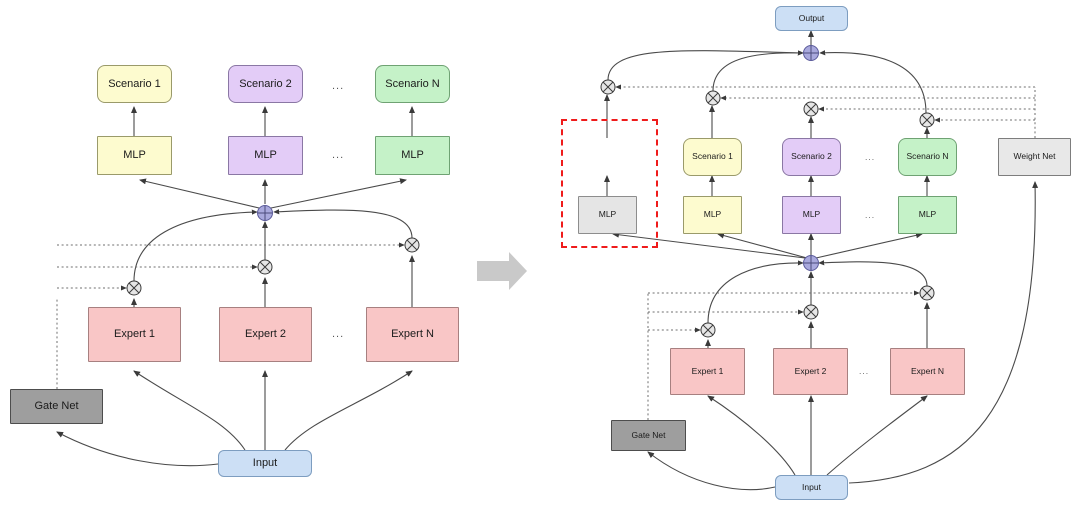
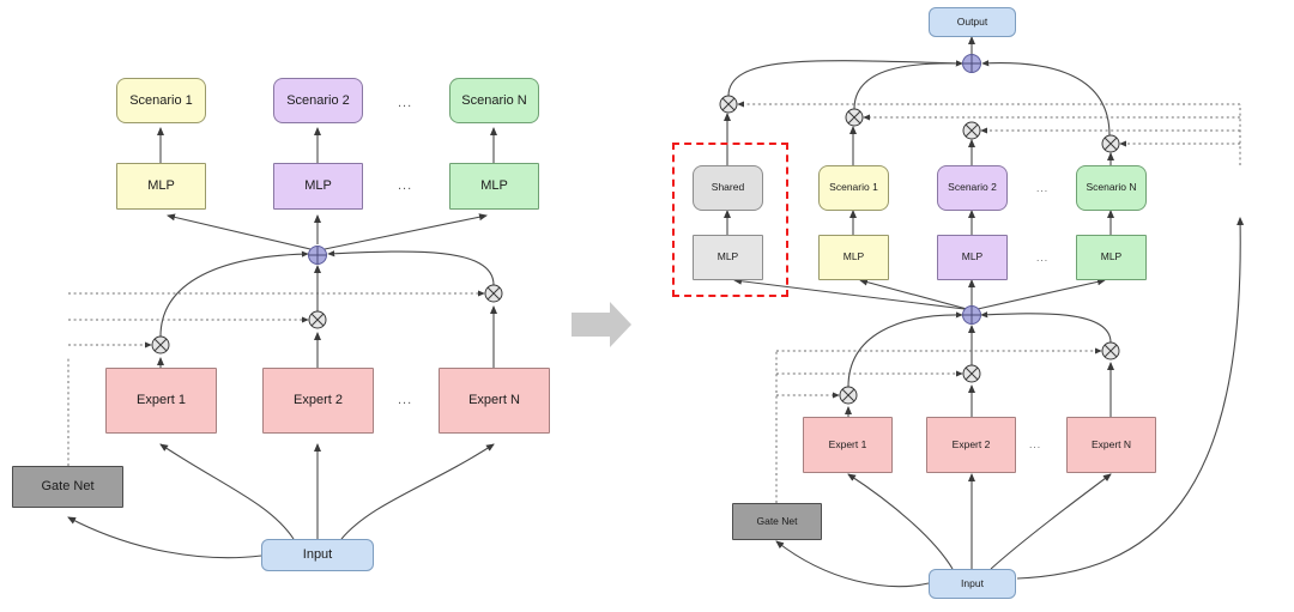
  Scenario 1
  Scenario 2
  Scenario N
  ...
  MLP
  MLP
  MLP
  ...
  Expert 1
  Expert 2
  Expert N
  ...
  Gate Net
  Input
  Output
+ Shared
  MLP
  Scenario 1
  Scenario 2
  Scenario N
  ...
  MLP
  MLP
  MLP
  ...
- Weight Net
  Expert 1
  Expert 2
  Expert N
  ...
  Gate Net
  Input
